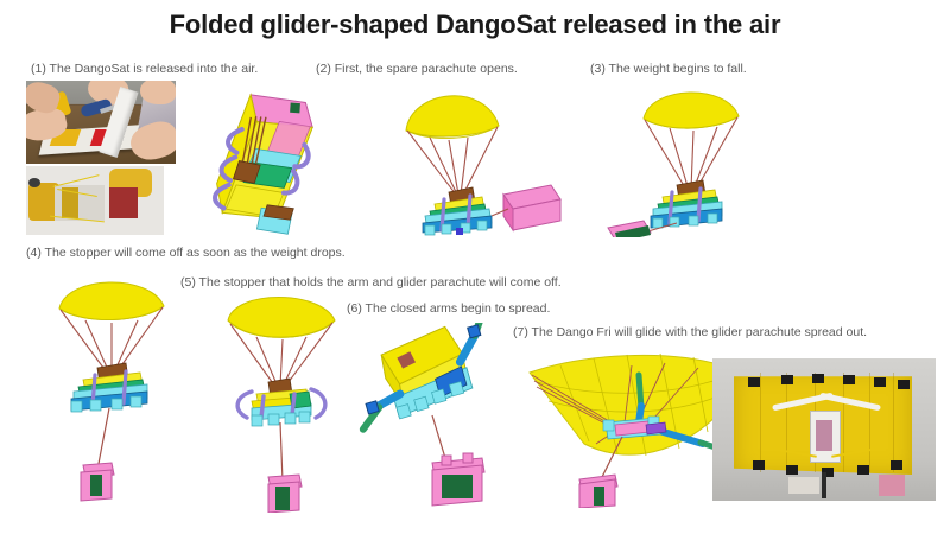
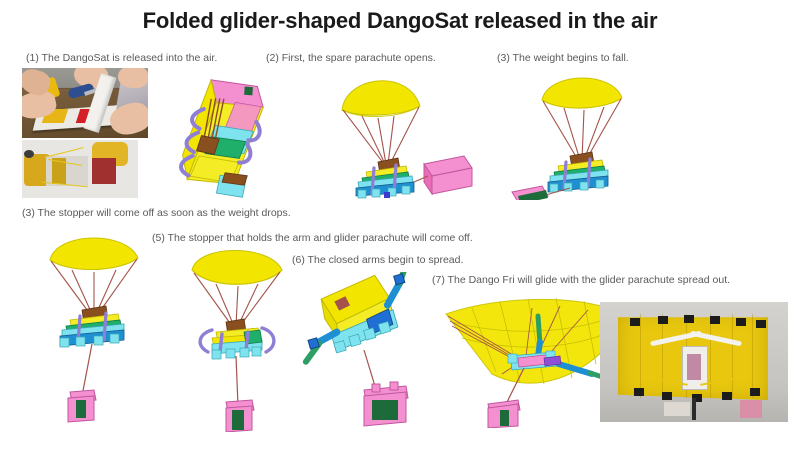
  Folded glider-shaped DangoSat released in the air
  (1) The DangoSat is released into the air.
  (2) First, the spare parachute opens.
  (3) The weight begins to fall.
- (4) The stopper will come off as soon as the weight drops.
+ (3) The stopper will come off as soon as the weight drops.
  (5) The stopper that holds the arm and glider parachute will come off.
  (6) The closed arms begin to spread.
  (7) The Dango Fri will glide with the glider parachute spread out.
